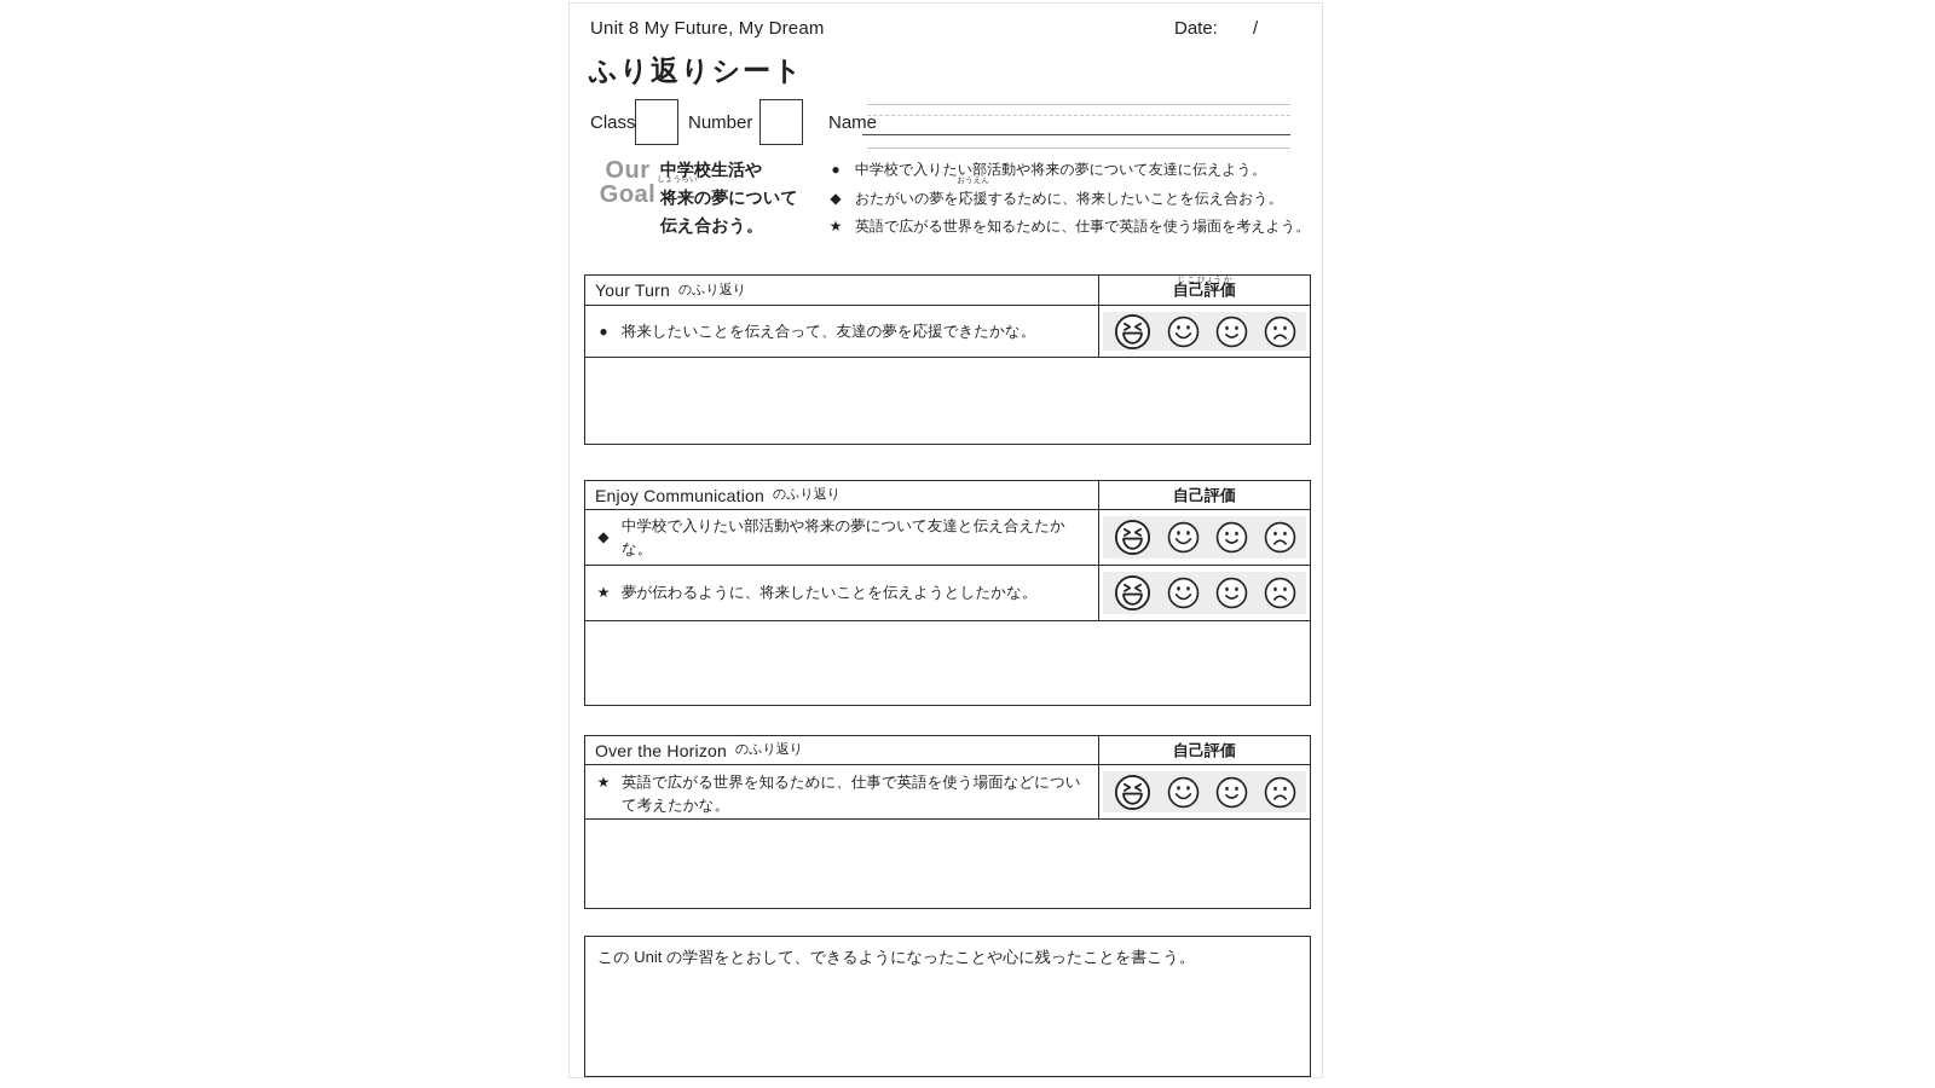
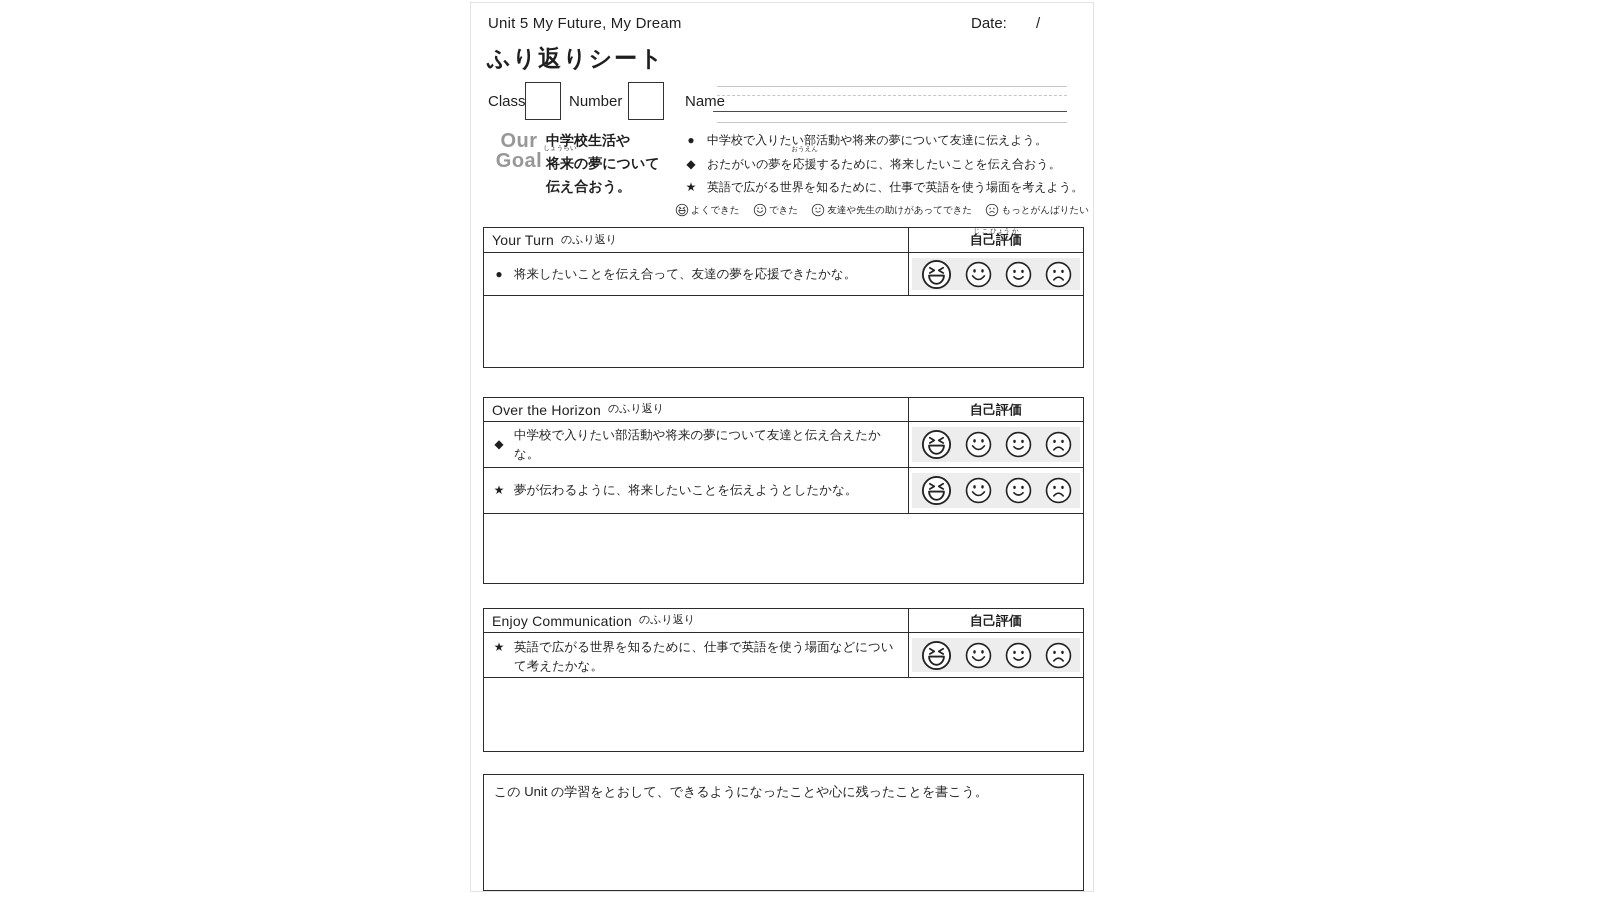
- Unit 8 My Future, My Dream
+ Unit 5 My Future, My Dream
  Date:
  /
  ふり返りシート
  Class
  Number
  Name
  Our
  Goal
  中学校生活や
  将来の夢について
  伝え合おう。
  ●
  中学校で入りたい部活動や将来の夢について友達に伝えよう。
  ◆
  おたがいの夢を
  応援するために、将来したいことを伝え合おう。
  ★
  英語で広がる世界を知るために、仕事で英語を使う場面を考えよう。
+ よくできた
+ できた
+ 友達や先生の助けがあってできた
+ もっとがんばりたい
  Your Turn
  のふり返り
  自己評価
  ●
  将来したいことを伝え合って、友達の夢を応援できたかな。
- Enjoy Communication
+ Over the Horizon
  のふり返り
  自己評価
  ◆
  中学校で入りたい部活動や将来の夢について友達と伝え合えたかな。
  ★
  夢が伝わるように、将来したいことを伝えようとしたかな。
- Over the Horizon
+ Enjoy Communication
  のふり返り
  自己評価
  ★
  英語で広がる世界を知るために、仕事で英語を使う場面などについて考えたかな。
  この Unit の学習をとおして、できるようになったことや心に残ったことを書こう。
